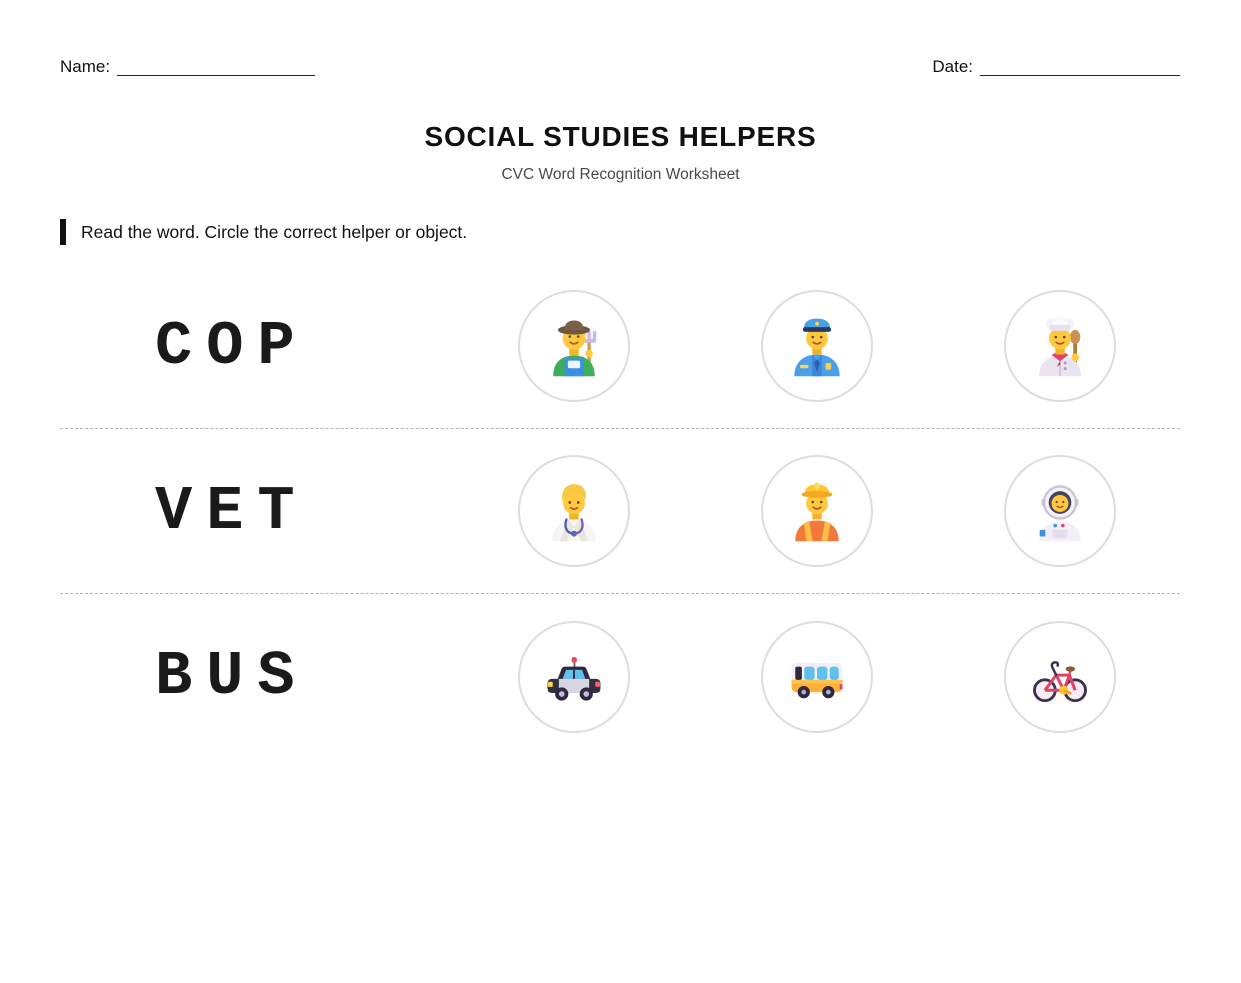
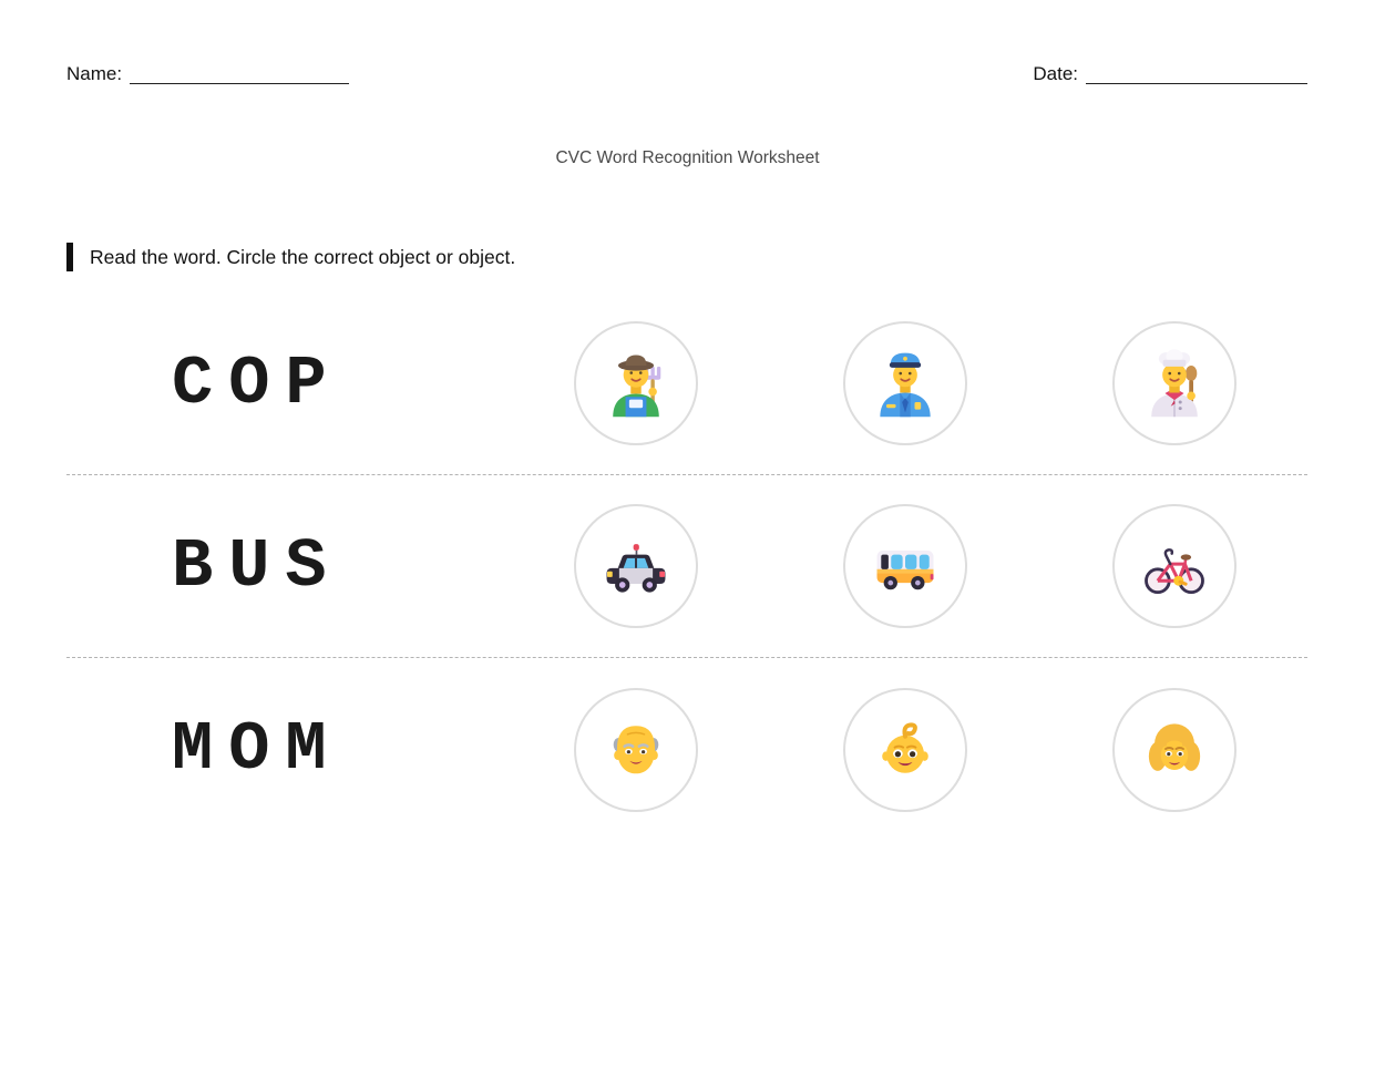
  Name:
  Date:
- SOCIAL STUDIES HELPERS
  CVC Word Recognition Worksheet
- Read the word. Circle the correct helper or object.
+ Read the word. Circle the correct object or object.
  COP
- VET
  BUS
+ MOM
